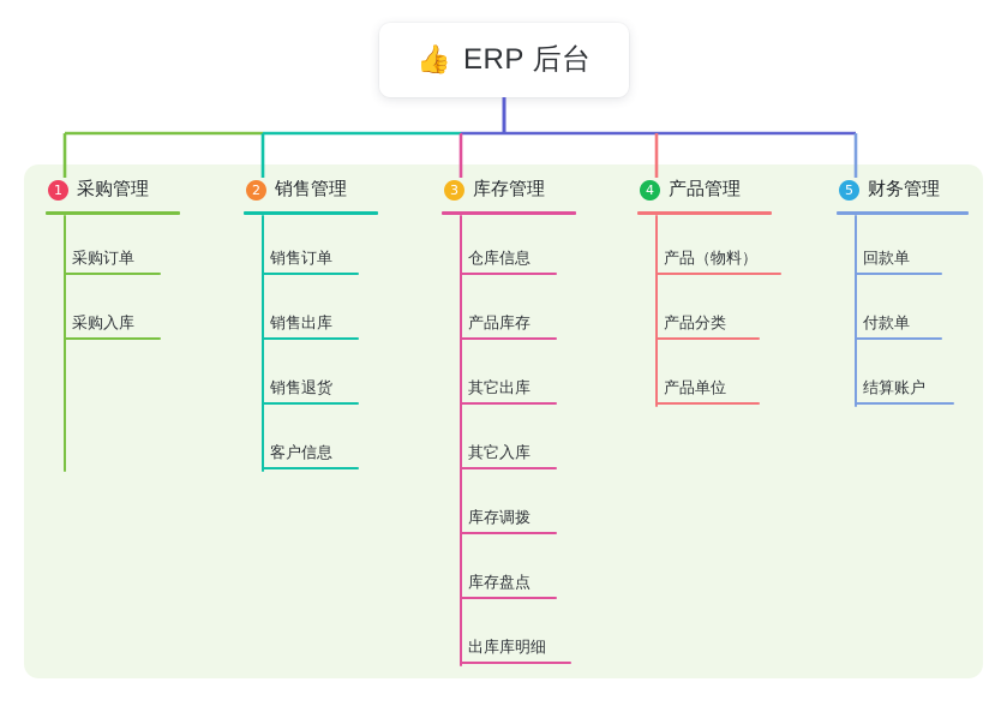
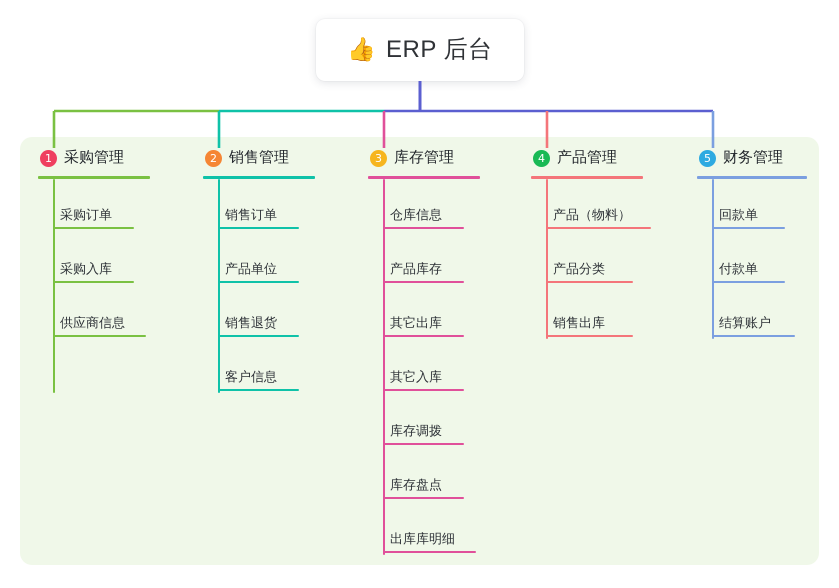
  👍
  ERP 后台
  1
  采购管理
  采购订单
  采购入库
+ 供应商信息
  2
  销售管理
  销售订单
- 销售出库
+ 产品单位
  销售退货
  客户信息
  3
  库存管理
  仓库信息
  产品库存
  其它出库
  其它入库
  库存调拨
  库存盘点
  出库库明细
  4
  产品管理
  产品（物料）
  产品分类
- 产品单位
+ 销售出库
  5
  财务管理
  回款单
  付款单
  结算账户
